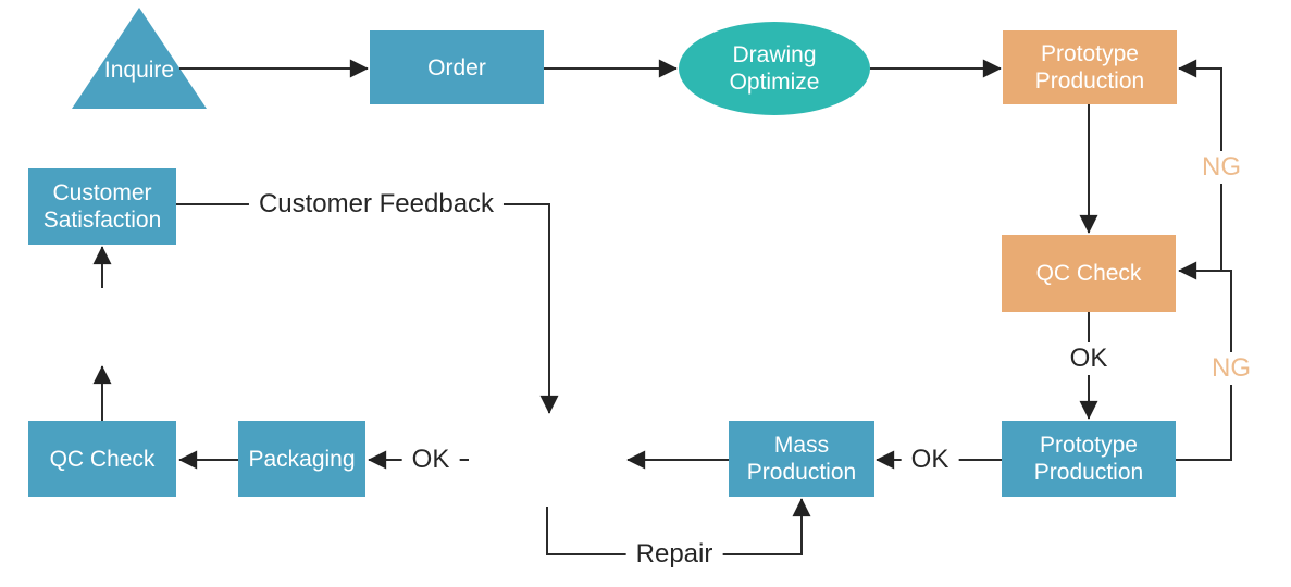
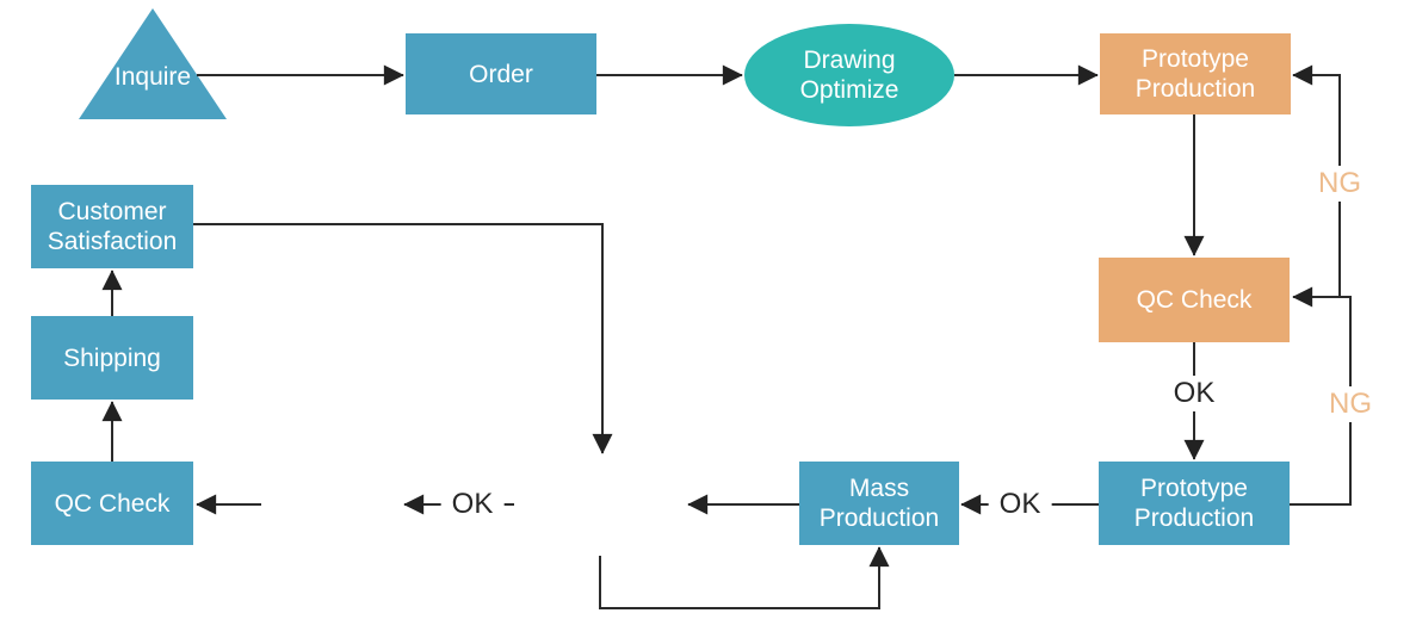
  Inquire
  Order
  Drawing Optimize
  Prototype Production
  QC Check
  Prototype Production
  Mass Production
- Packaging
  QC Check
+ Shipping
  Customer Satisfaction
  OK
  OK
  OK
  NG
  NG
- Customer Feedback
- Repair
